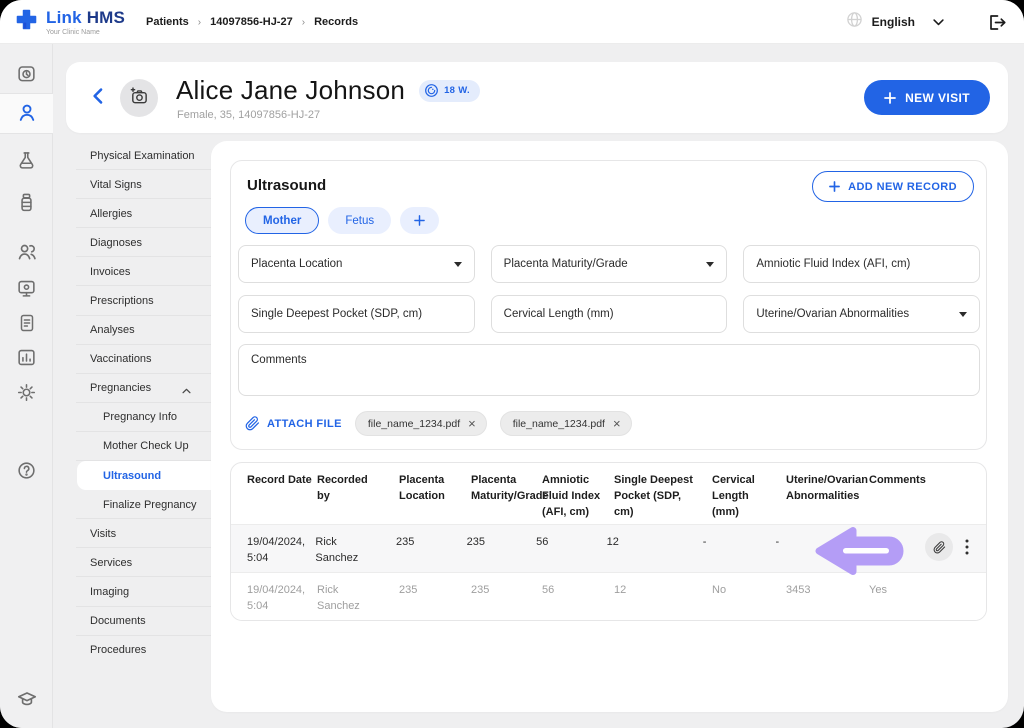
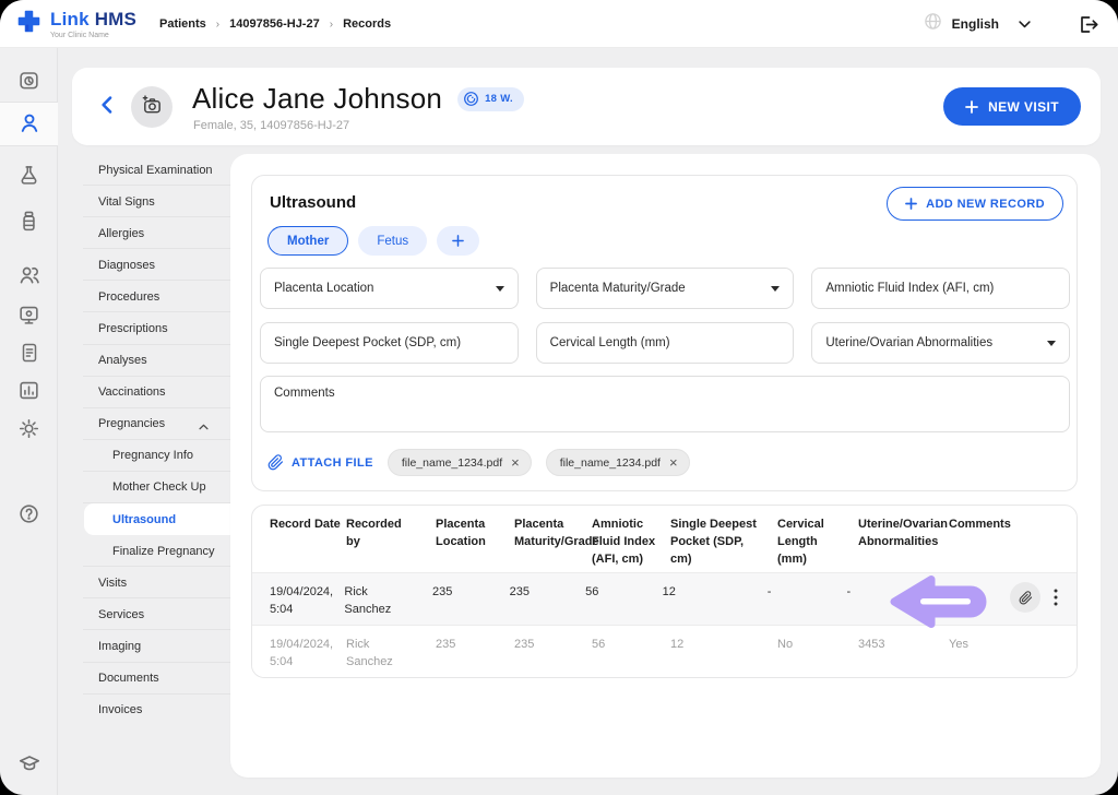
  Link HMS
  Patients
  ›
  14097856-HJ-27
  ›
  Records
  English
  Alice Jane Johnson
  18 W.
  Female, 35, 14097856-HJ-27
  NEW VISIT
  Physical Examination
  Vital Signs
  Allergies
  Diagnoses
- Invoices
+ Procedures
  Prescriptions
  Analyses
  Vaccinations
  Pregnancies
  Pregnancy Info
  Mother Check Up
  Ultrasound
  Finalize Pregnancy
  Visits
  Services
  Imaging
  Documents
- Procedures
+ Invoices
  Ultrasound
  ADD NEW RECORD
  Mother
  Fetus
  Placenta Location
  Placenta Maturity/Grade
  Amniotic Fluid Index (AFI, cm)
  Single Deepest Pocket (SDP, cm)
  Cervical Length (mm)
  Uterine/Ovarian Abnormalities
  Comments
  ATTACH FILE
  file_name_1234.pdf
  ×
  file_name_1234.pdf
  ×
  Record Date
  Recorded by
  Placenta Location
  Placenta Maturity/Grad
  Amniotic Fluid Index (AFI, cm)
  Single Deepest Pocket (SDP, cm)
  Cervical Length (mm)
  Uterine/Ovarian Abnormalities
  Comments
  19/04/2024, 5:04
  Rick Sanchez
  235
  235
  56
  12
  -
  -
  19/04/2024, 5:04
  Rick Sanchez
  235
  235
  56
  12
  No
  3453
  Yes
